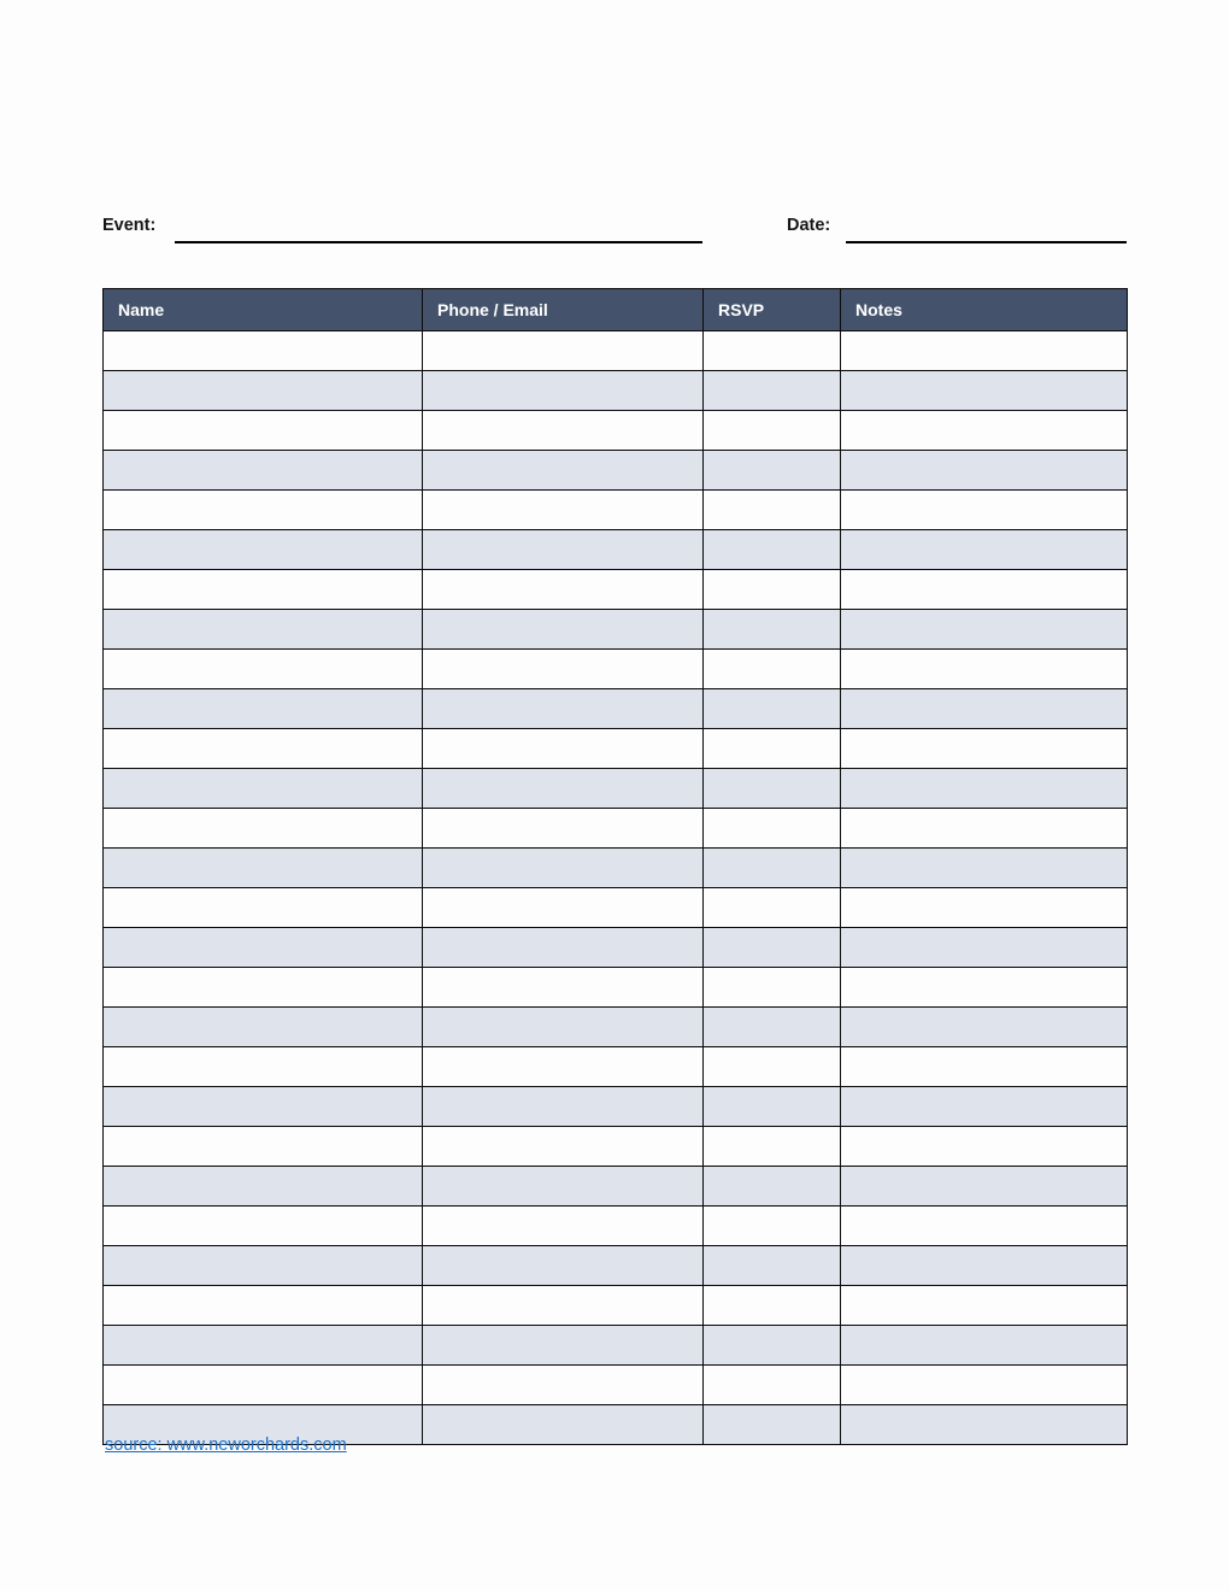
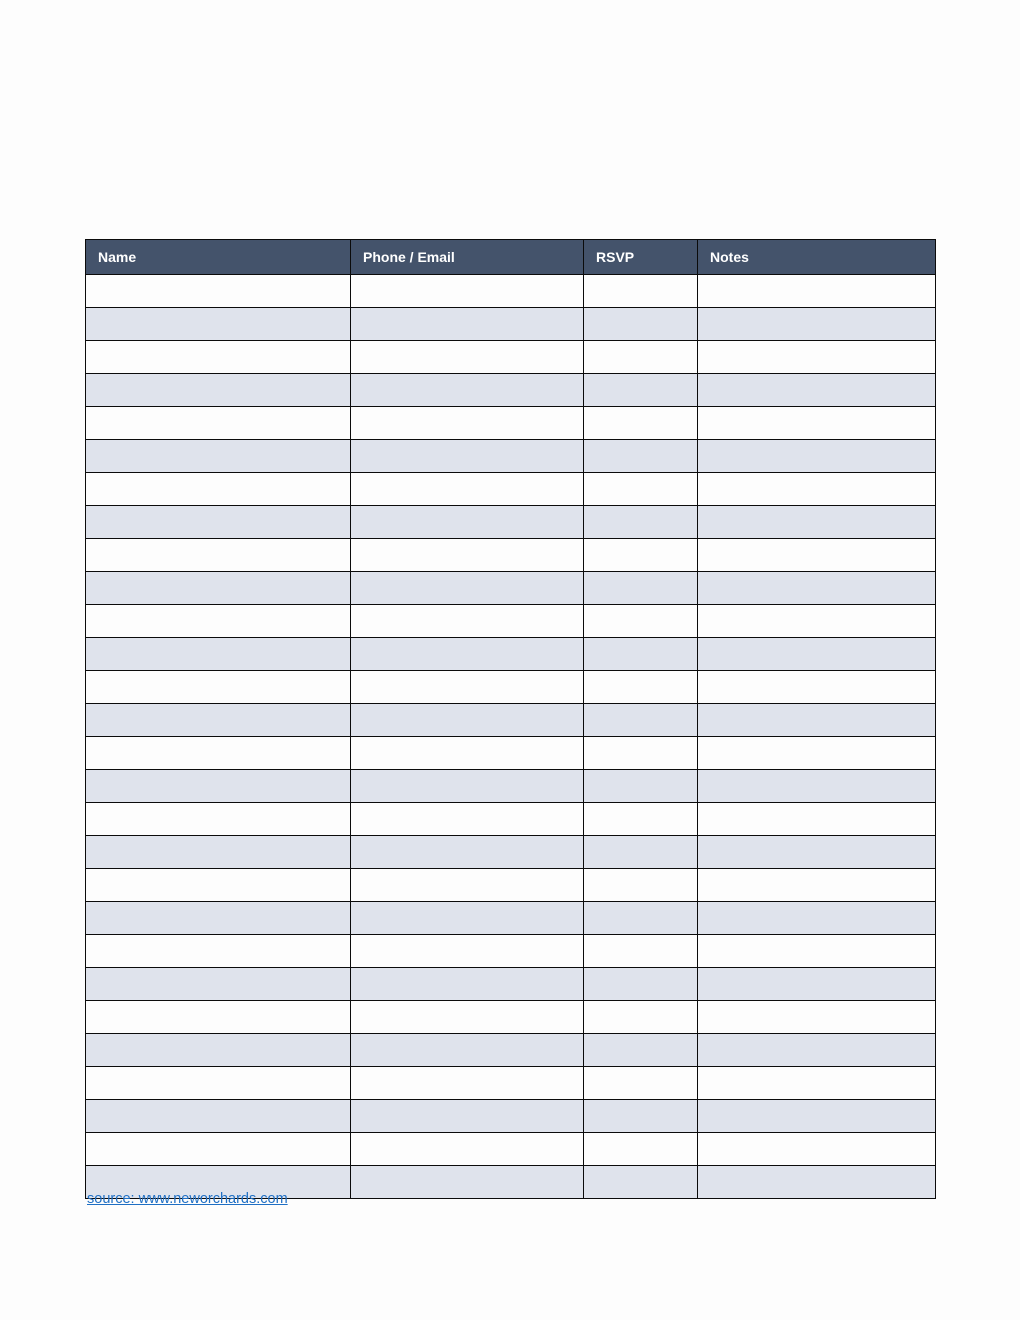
- Event:
- Date:
  Name	Phone / Email	RSVP	Notes
  source: www.neworchards.com
